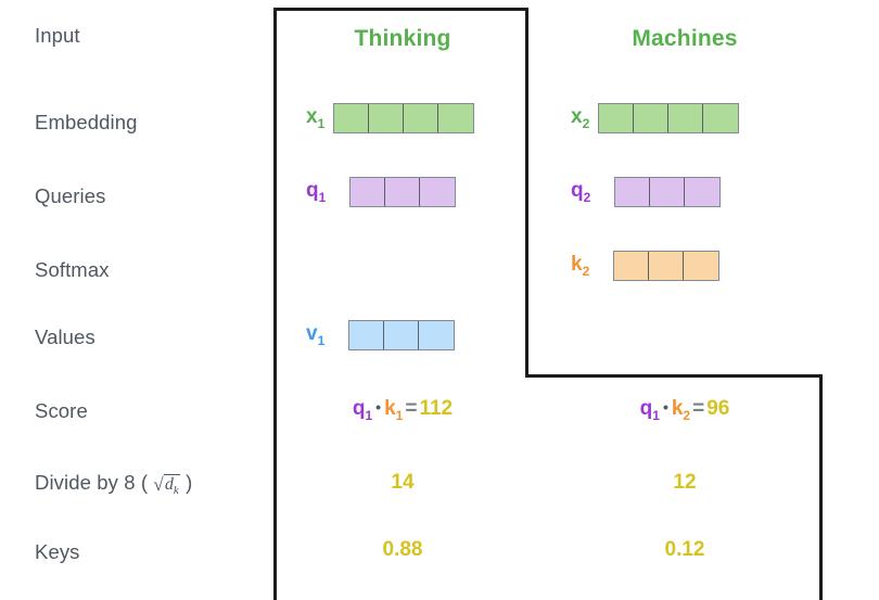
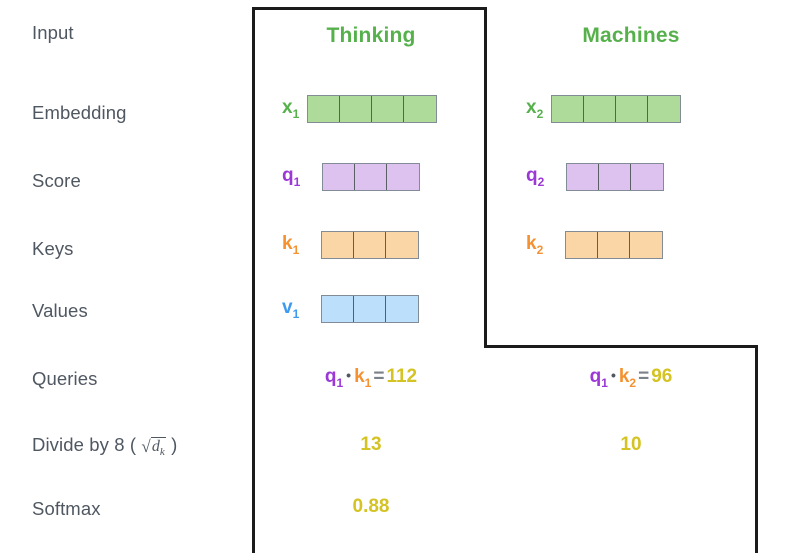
  Input
  Embedding
- Queries
+ Score
- Softmax
+ Keys
  Values
- Score
+ Queries
  Divide by 8 ( √dk )
- Keys
+ Softmax
  Thinking
  x1
  q1
+ k1
  v1
  q1• k1 =112
- 14
+ 13
  0.88
  Machines
  x2
  q2
  k2
  q1• k2 =96
- 12
+ 10
- 0.12
